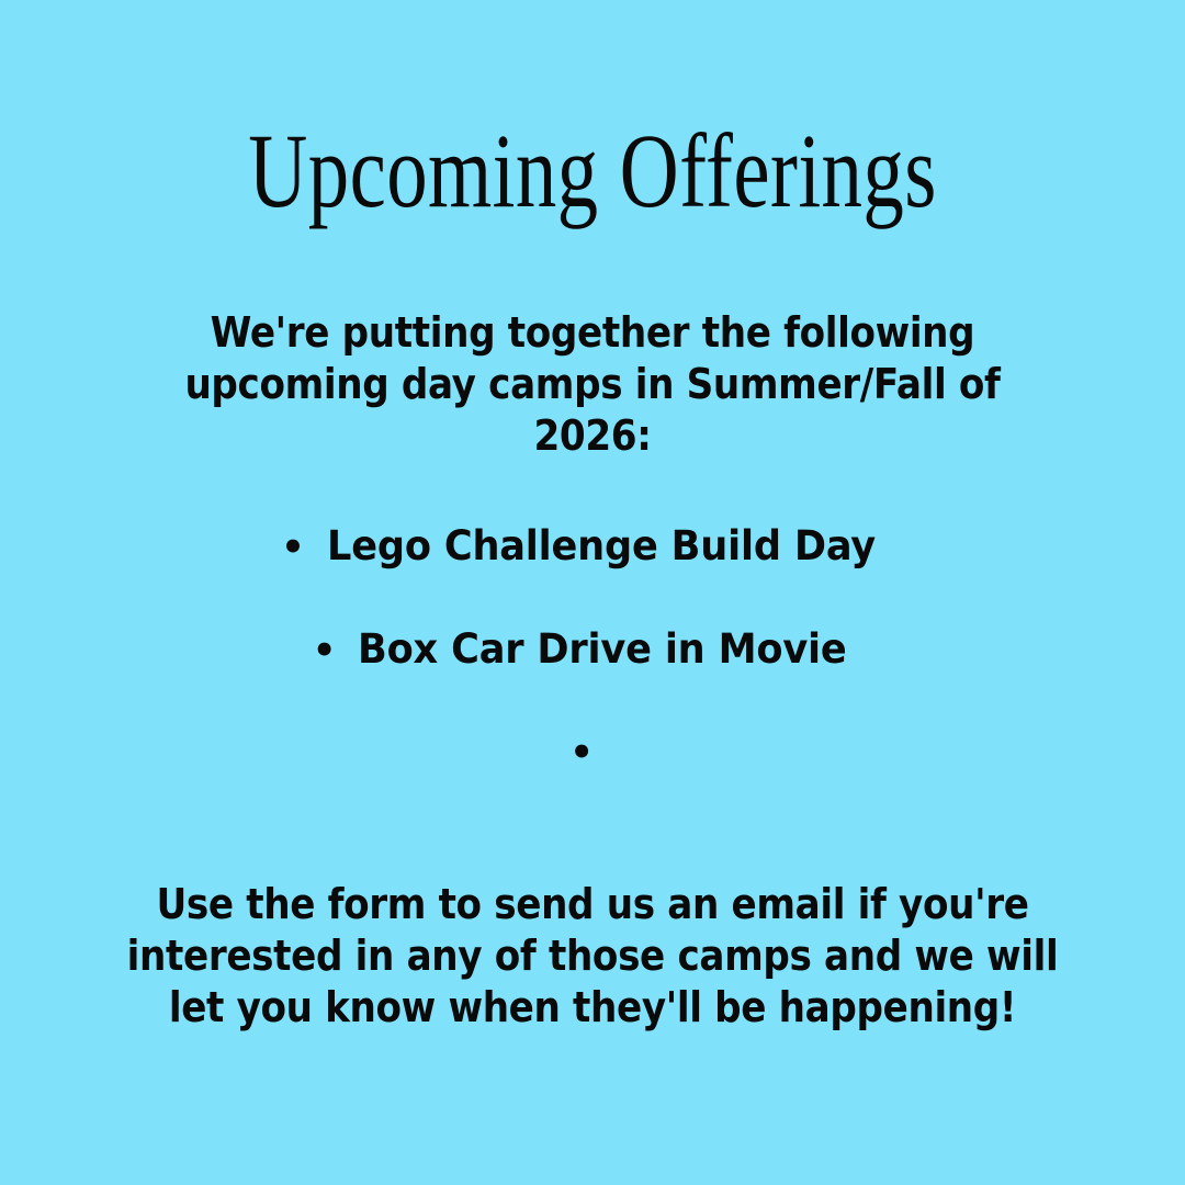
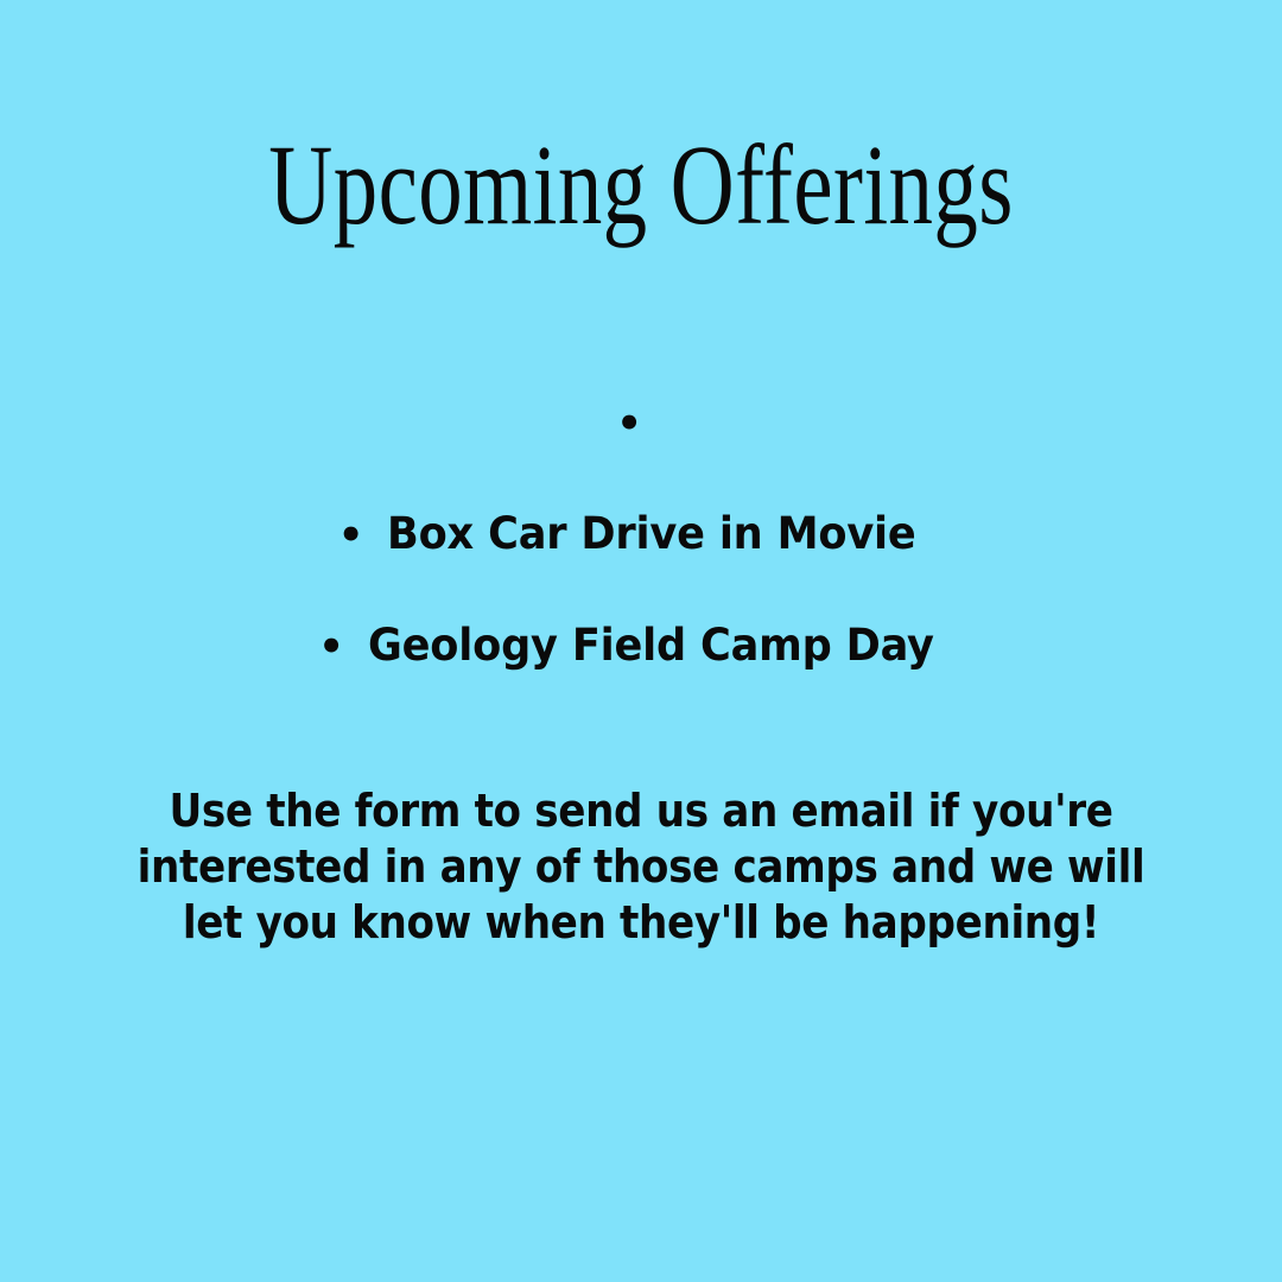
  Upcoming Offerings
- We're putting together the following upcoming day camps in Summer/Fall of 2026:
  •
- Lego Challenge Build Day
  •
  Box Car Drive in Movie
  •
+ Geology Field Camp Day
  Use the form to send us an email if you're interested in any of those camps and we will let you know when they'll be happening!
